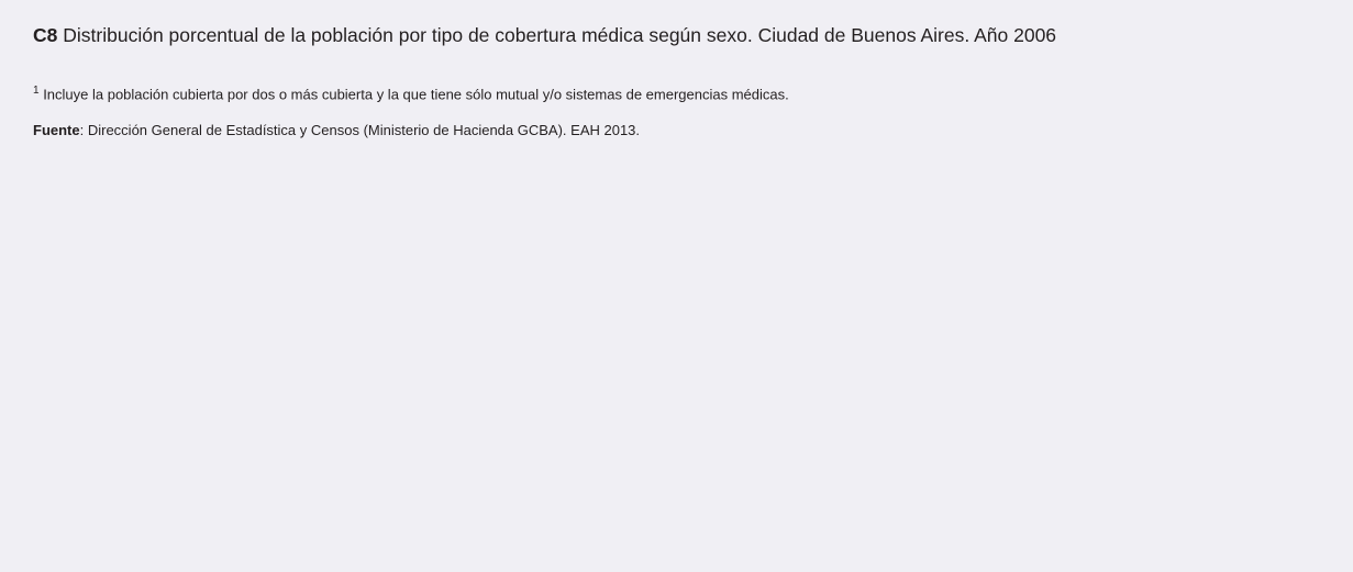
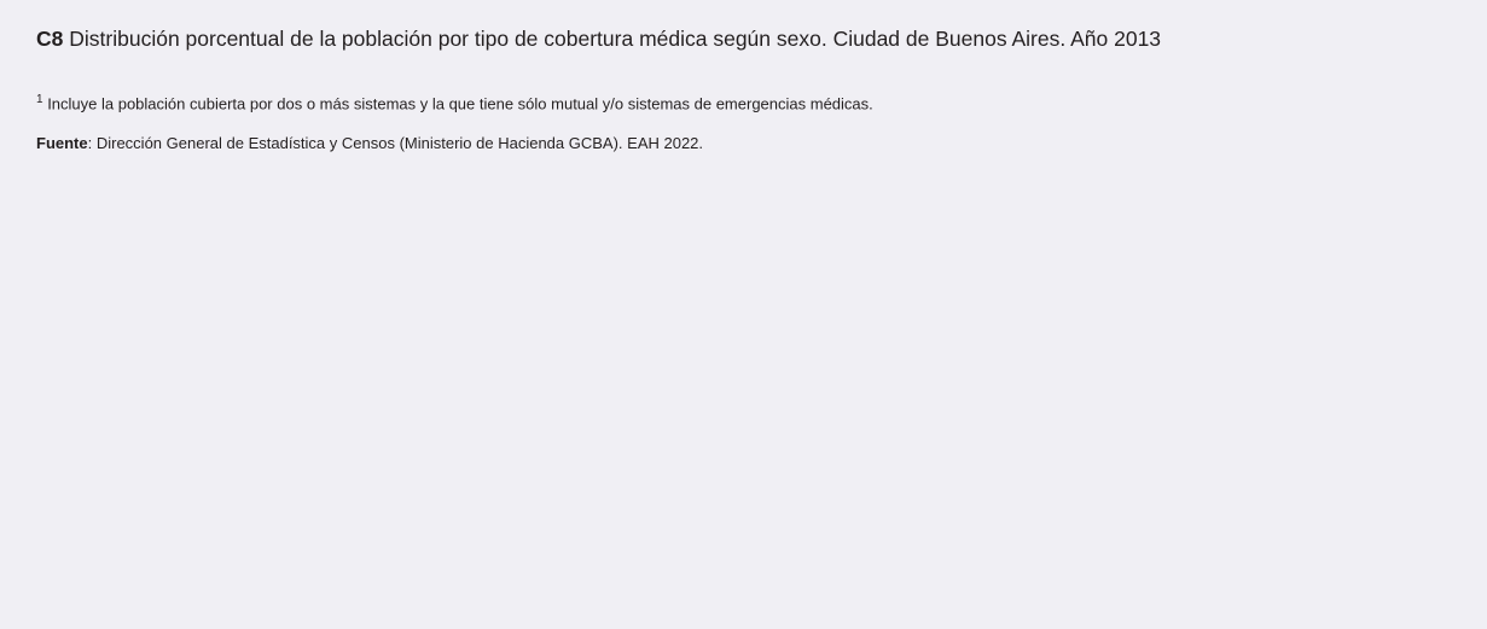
- C8 Distribución porcentual de la población por tipo de cobertura médica según sexo. Ciudad de Buenos Aires. Año 2006
+ C8 Distribución porcentual de la población por tipo de cobertura médica según sexo. Ciudad de Buenos Aires. Año 2013
- 1 Incluye la población cubierta por dos o más cubierta y la que tiene sólo mutual y/o sistemas de emergencias médicas.
+ 1 Incluye la población cubierta por dos o más sistemas y la que tiene sólo mutual y/o sistemas de emergencias médicas.
- Fuente: Dirección General de Estadística y Censos (Ministerio de Hacienda GCBA). EAH 2013.
+ Fuente: Dirección General de Estadística y Censos (Ministerio de Hacienda GCBA). EAH 2022.
